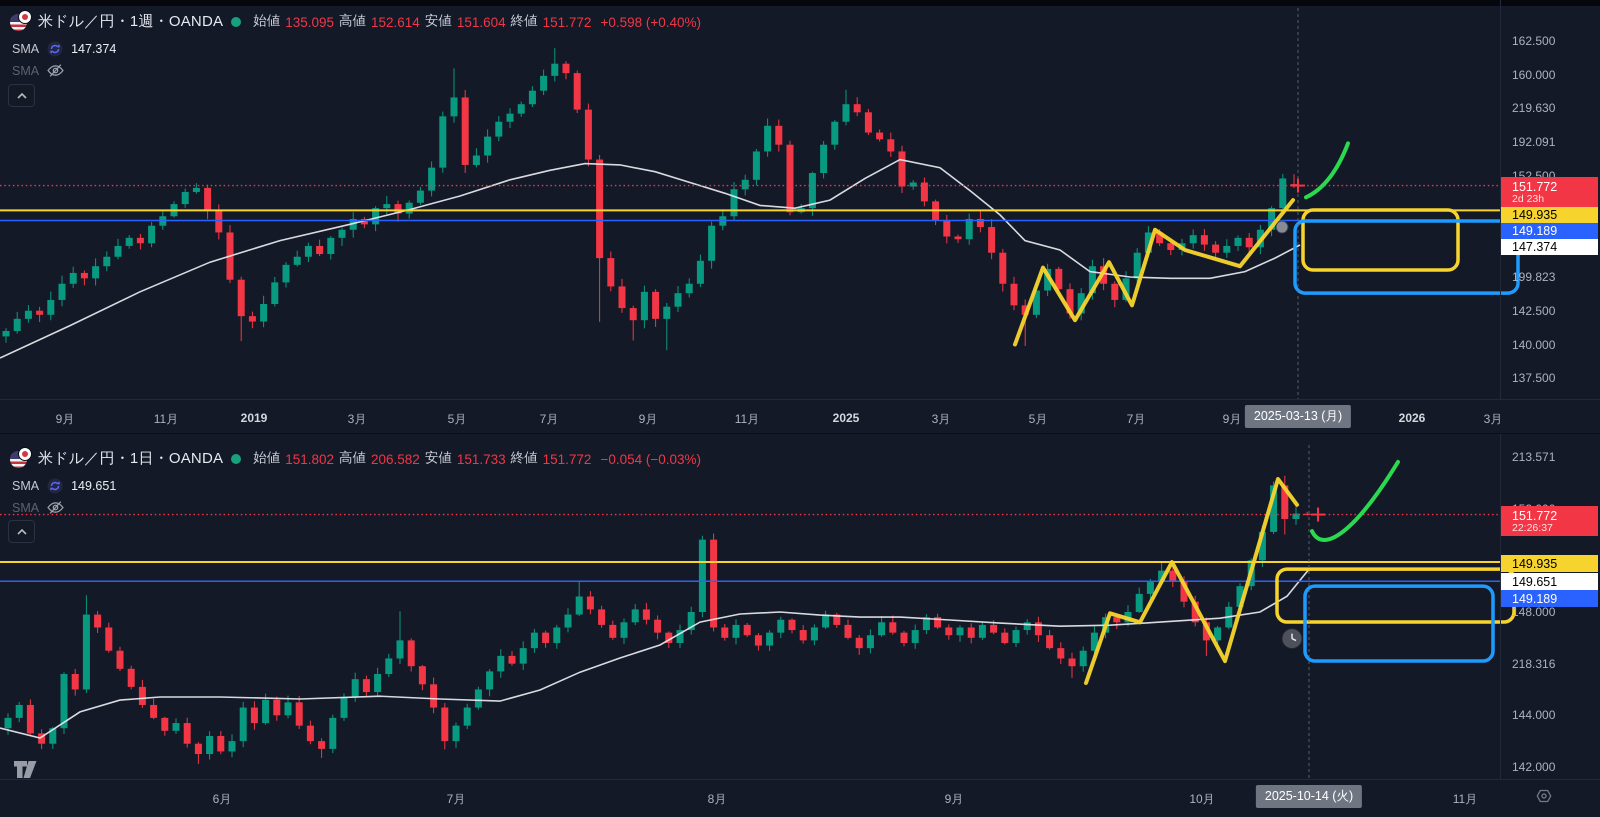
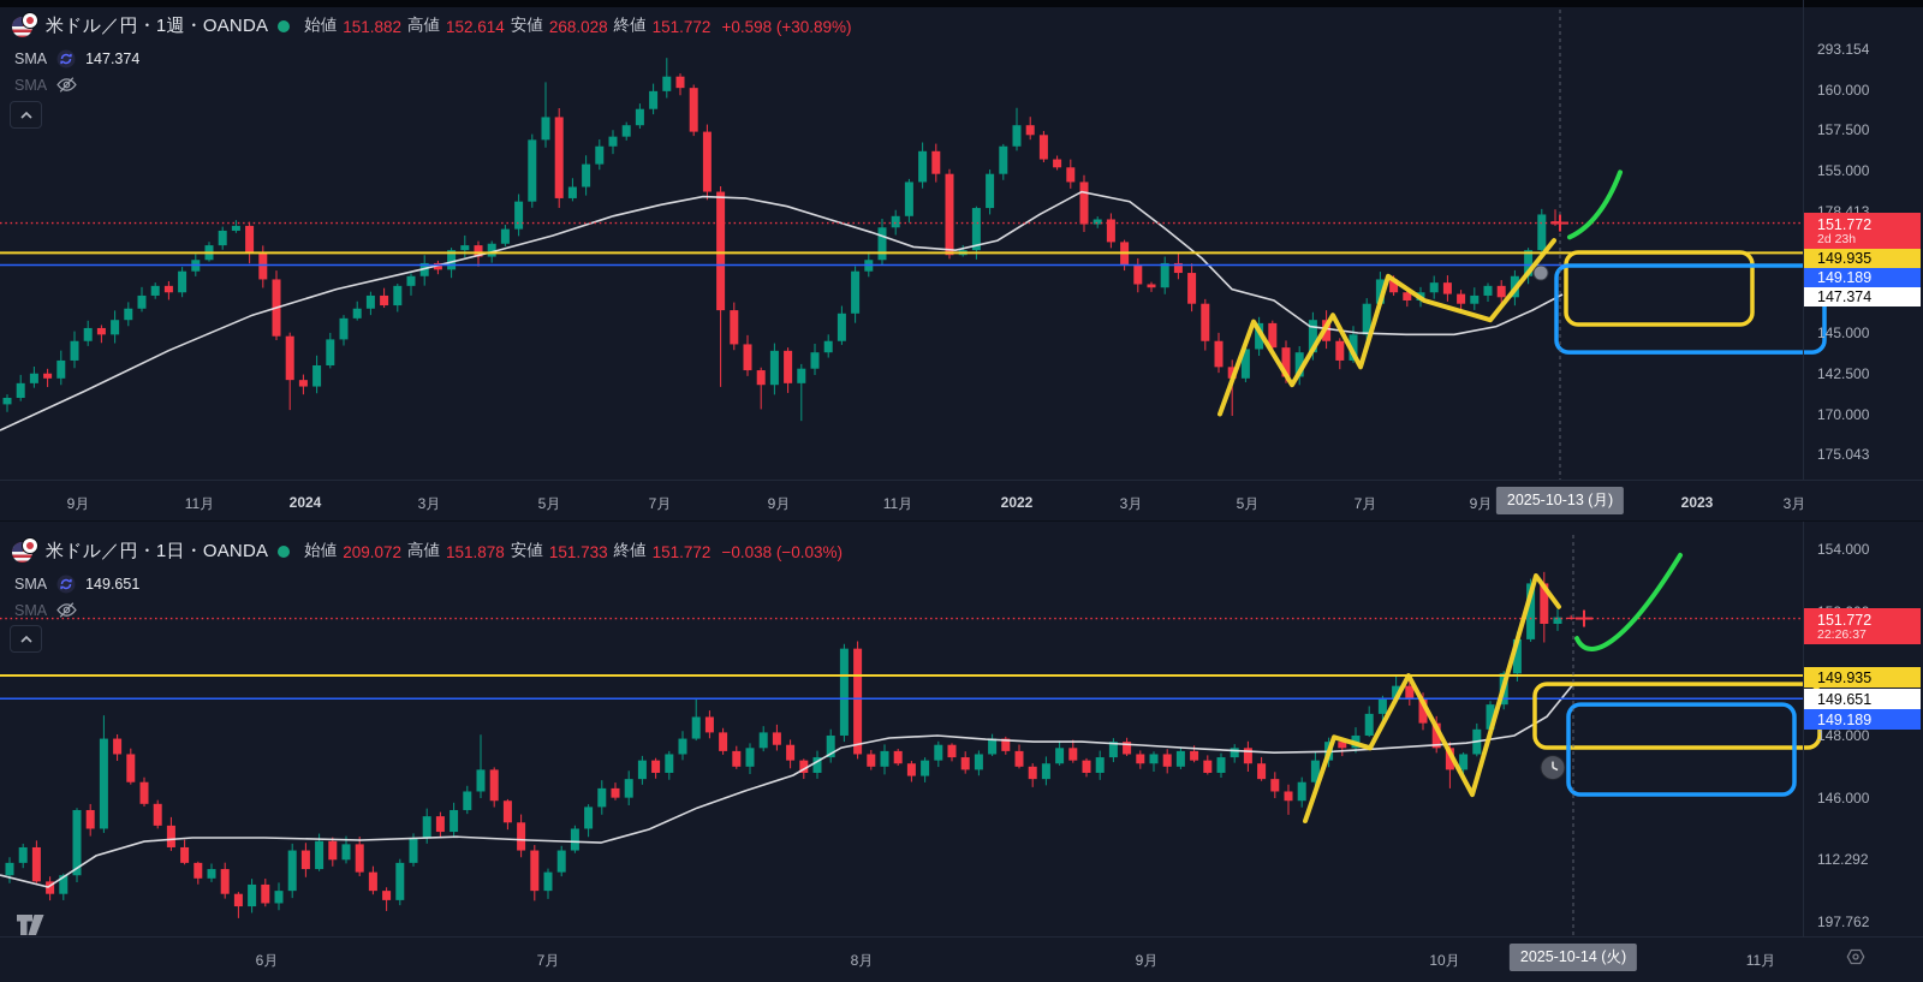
  米ドル／円・1週・OANDA
  始値
- 135.095
+ 151.882
  高値
  152.614
  安値
- 151.604
+ 268.028
  終値
  151.772
- +0.598 (+0.40%)
+ +0.598 (+30.89%)
  SMA
  147.374
  SMA
  米ドル／円・1日・OANDA
  始値
- 151.802
+ 209.072
  高値
- 206.582
+ 151.878
  安値
  151.733
  終値
  151.772
- −0.054 (−0.03%)
+ −0.038 (−0.03%)
  SMA
  149.651
  SMA
- 2025-03-13 (月)
+ 2025-10-13 (月)
  9月
  11月
- 2019
+ 2024
  3月
  5月
  7月
  9月
  11月
- 2025
+ 2022
  3月
  5月
  7月
  9月
- 2026
+ 2023
  3月
  2025-10-14 (火)
  6月
  7月
  8月
  9月
  10月
  11月
- 162.500
+ 293.154
  160.000
- 219.630
+ 157.500
- 192.091
+ 155.000
- 152.500
+ 178.413
- 199.823
+ 145.000
  142.500
- 140.000
+ 170.000
- 137.500
+ 175.043
- 213.571
+ 154.000
  148.000
- 218.316
+ 146.000
- 144.000
+ 112.292
- 142.000
+ 197.762
  151.772
  2d 23h
  149.935
  149.189
  147.374
  151.772
  22:26:37
  149.935
  149.651
  149.189
